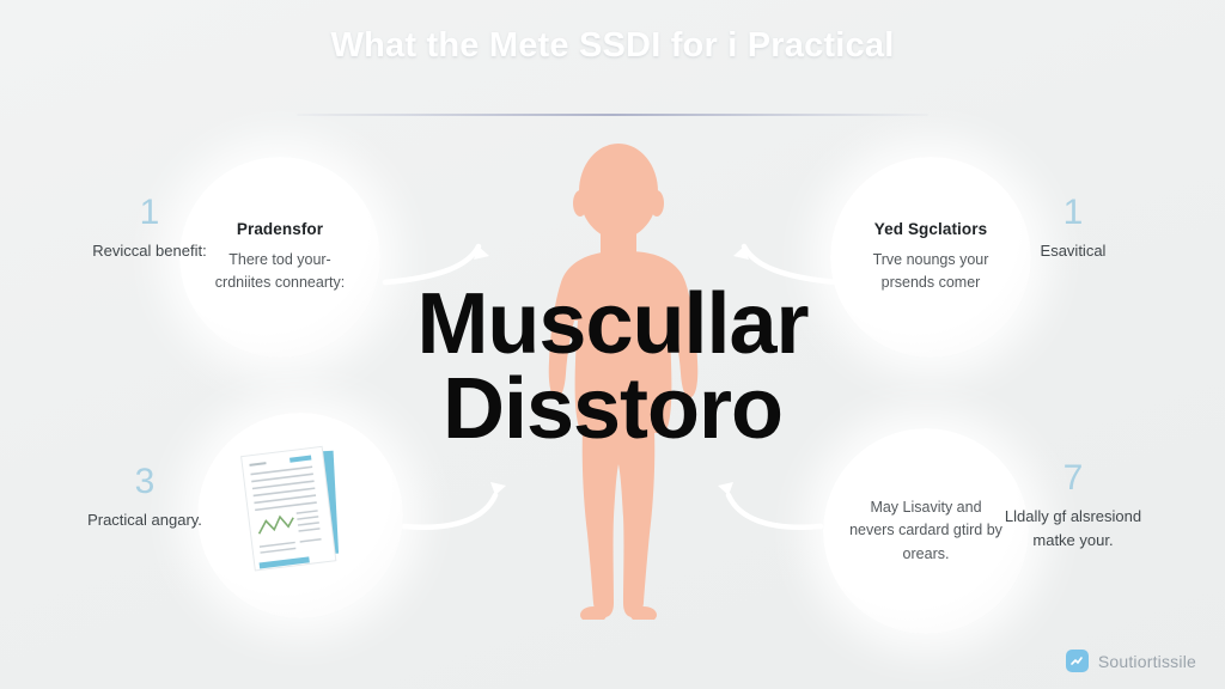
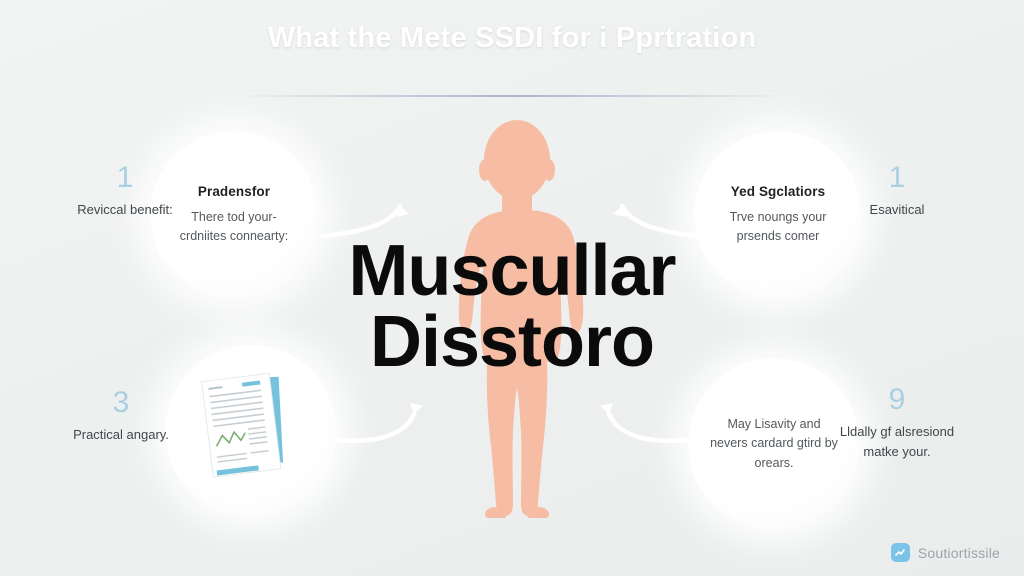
- What the Mete SSDI for i Practical
+ What the Mete SSDI for i Pprtration
  Pradensfor
  There tod your- crdniites connearty:
  Yed Sgclatiors
  Trve noungs your prsends comer
  May Lisavity and nevers cardard gtird by orears.
  1
  Reviccal benefit:
  1
  Esavitical
  3
  Practical angary.
- 7
+ 9
  Lldally gf alsresiond matke your.
  Muscullar
  Disstoro
  Soutiortissile
